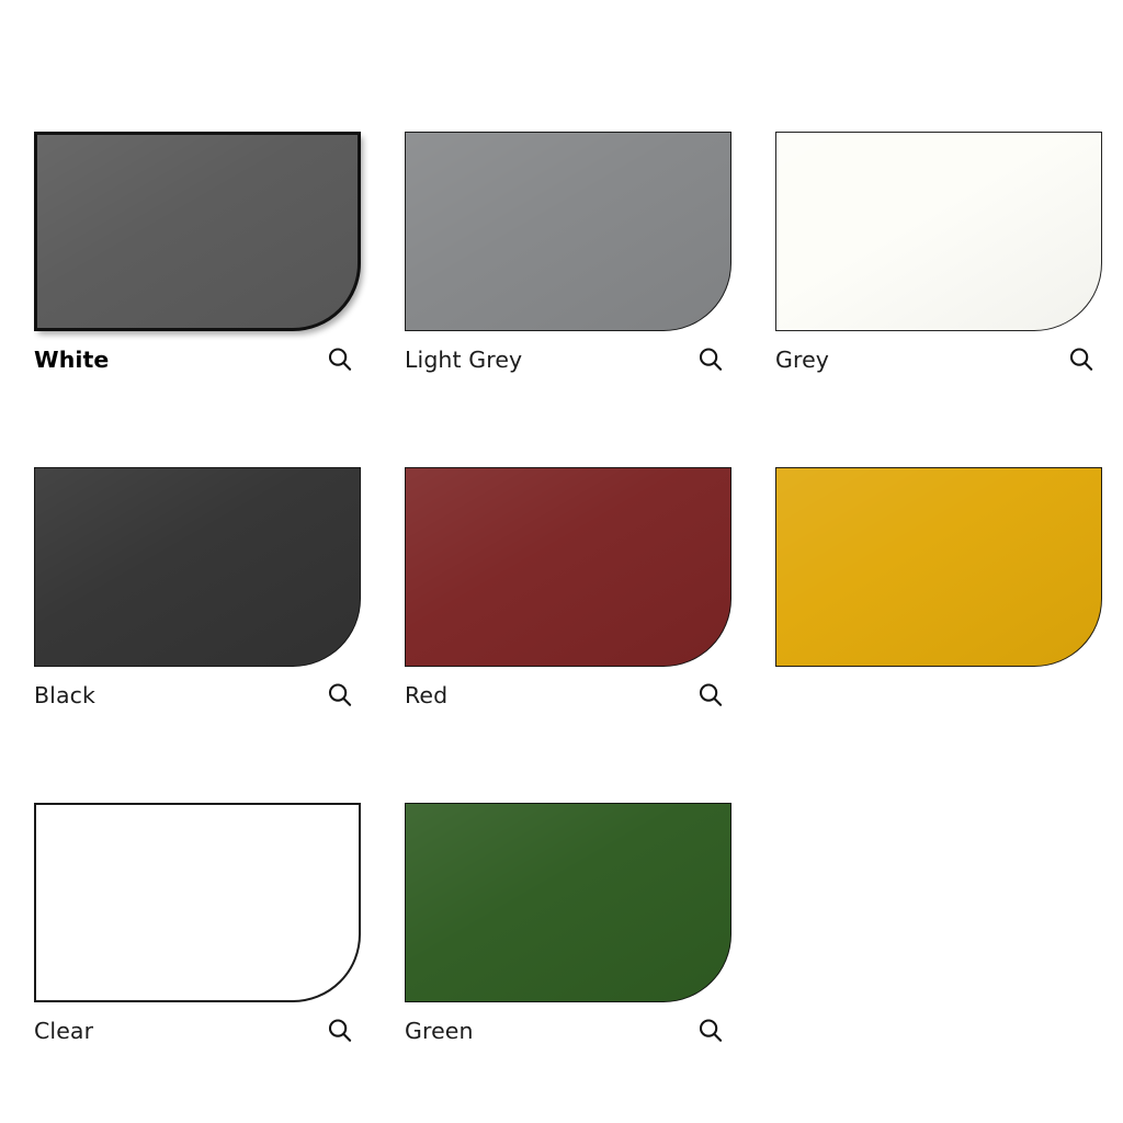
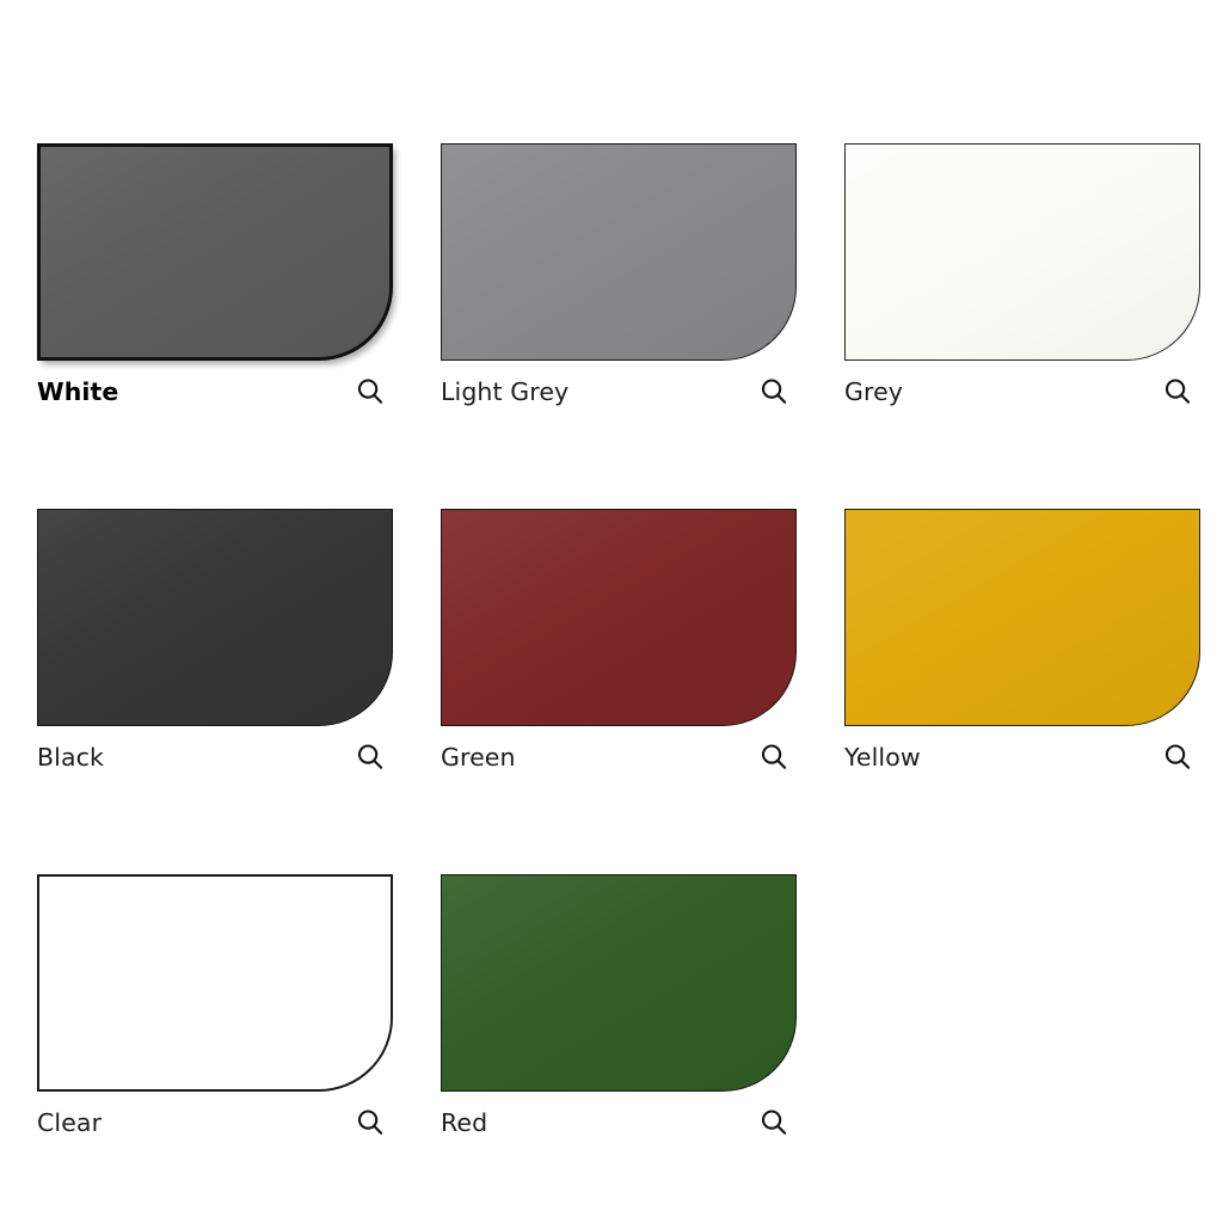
  White
  Light Grey
  Grey
  Black
- Red
+ Green
+ Yellow
  Clear
- Green
+ Red
